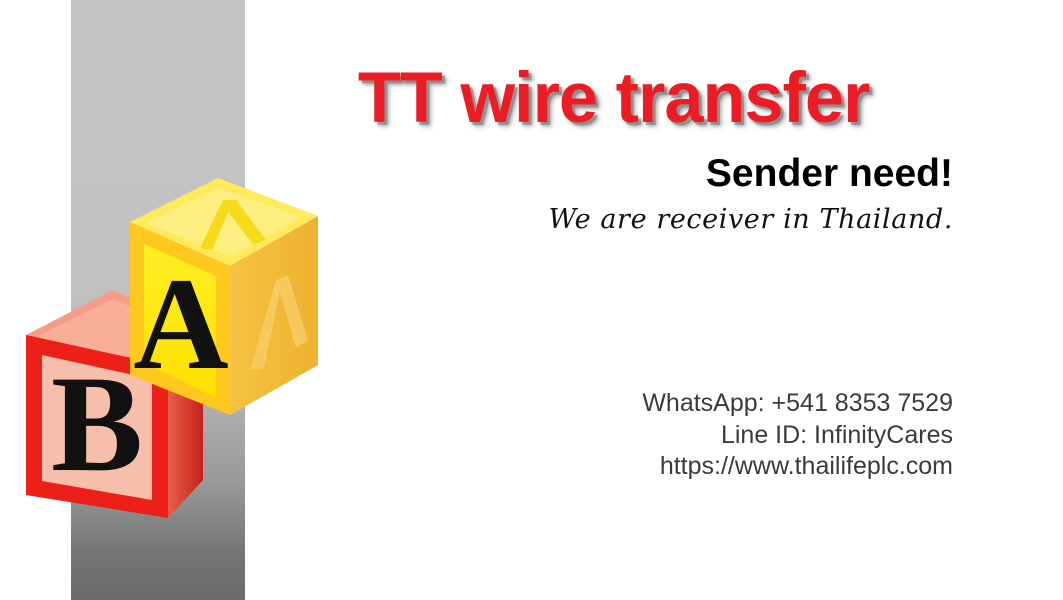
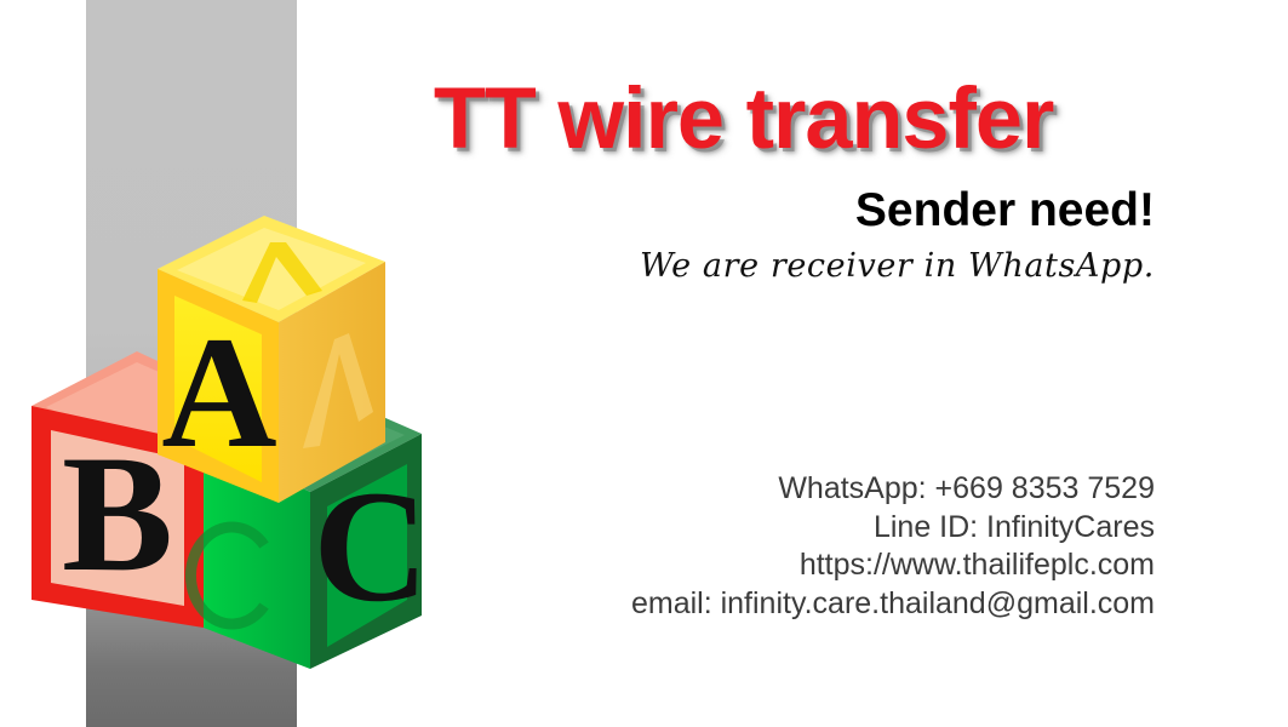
  B
+ C
  A
  TT wire transfer
  Sender need!
- We are receiver in Thailand.
+ We are receiver in WhatsApp.
- WhatsApp: +541 8353 7529
+ WhatsApp: +669 8353 7529
  Line ID: InfinityCares
  https://www.thailifeplc.com
+ email: infinity.care.thailand@gmail.com
